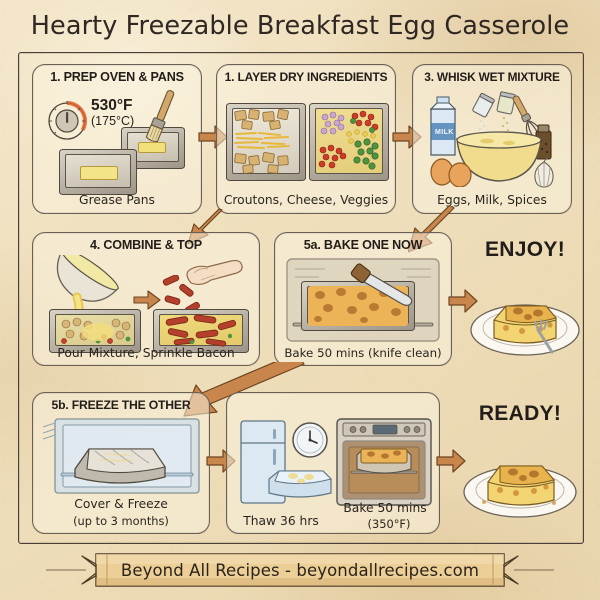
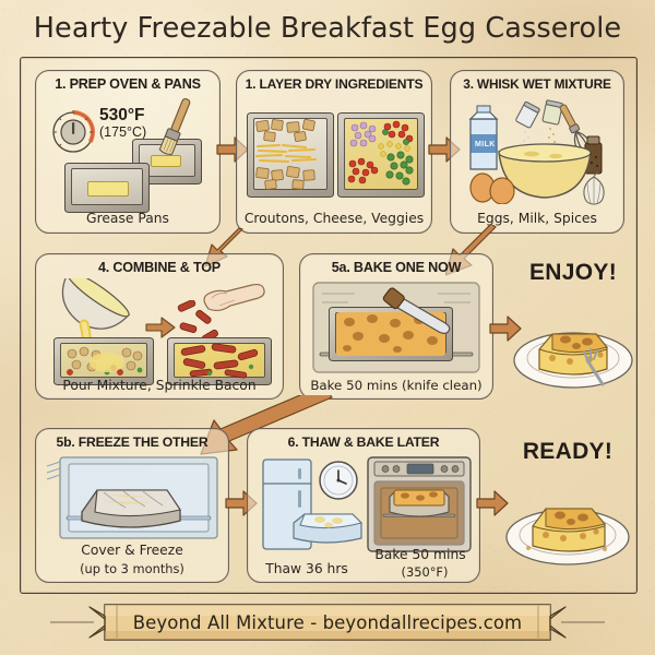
  Hearty Freezable Breakfast Egg Casserole
  1. PREP OVEN & PANS
  530°F
  (175°C)
  Grease Pans
  1. LAYER DRY INGREDIENTS
  Croutons, Cheese, Veggies
  3. WHISK WET MIXTURE
  Eggs, Milk, Spices
  4. COMBINE & TOP
  Pour Mixture, Sprinkle Bacon
  5a. BAKE ONE NOW
  Bake 50 mins (knife clean)
  ENJOY!
  5b. FREEZE THE OTHER
  Cover & Freeze
  (up to 3 months)
+ 6. THAW & BAKE LATER
  Thaw 36 hrs
  Bake 50 mins
  (350°F)
  READY!
- Beyond All Recipes - beyondallrecipes.com
+ Beyond All Mixture - beyondallrecipes.com
